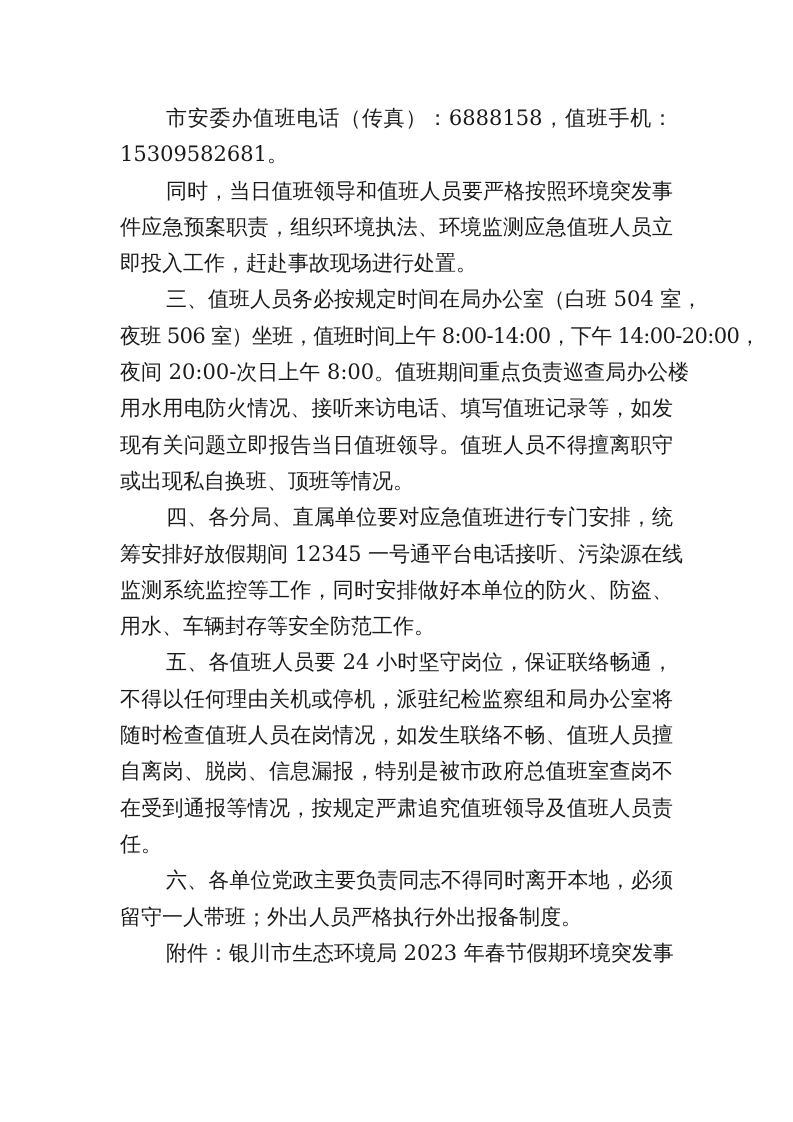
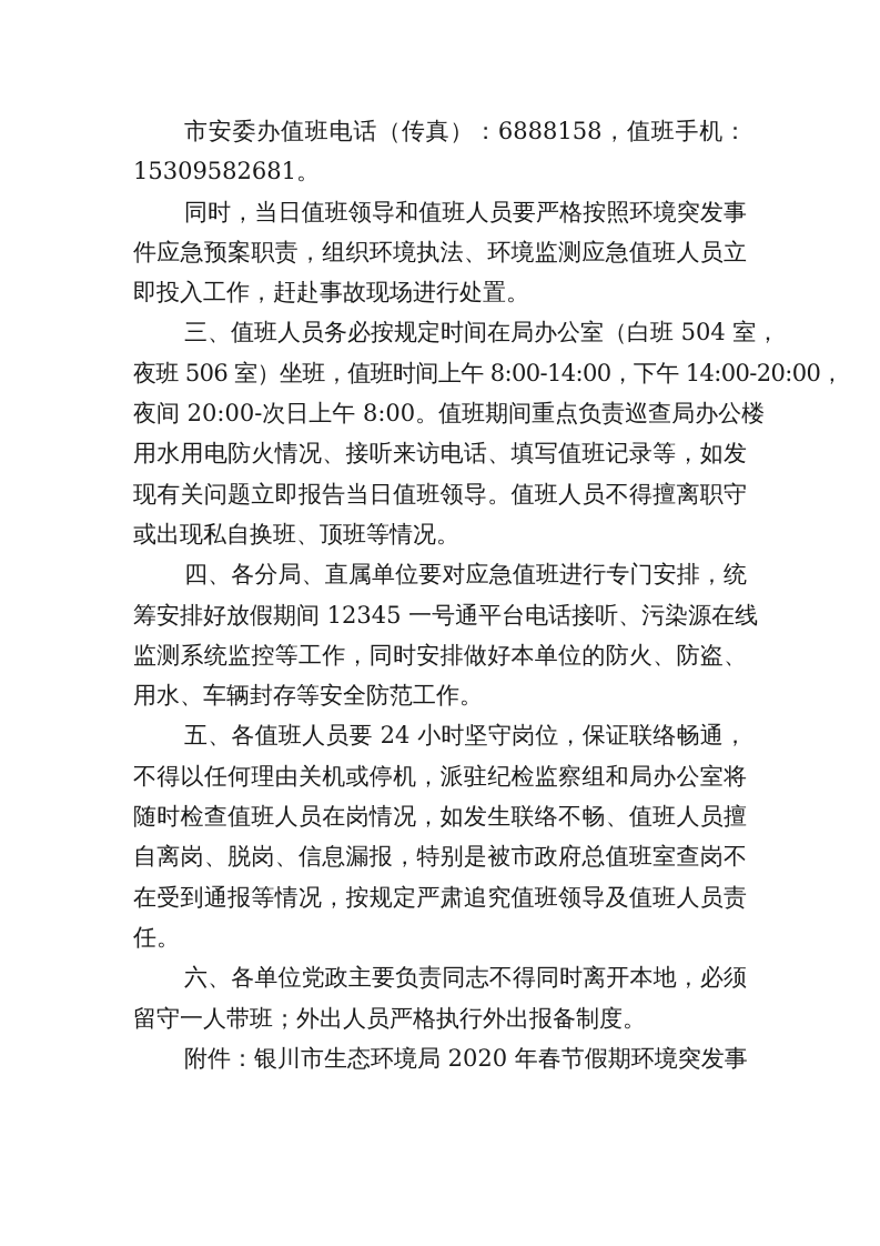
  市安委办值班电话（传真）：6888158，值班手机：
  15309582681。
  同时，当日值班领导和值班人员要严格按照环境突发事
  件应急预案职责，组织环境执法、环境监测应急值班人员立
  即投入工作，赶赴事故现场进行处置。
  三、值班人员务必按规定时间在局办公室（白班 504 室，
  夜班 506 室）坐班，值班时间上午 8:00-14:00，下午 14:00-20:00，
  夜间 20:00-次日上午 8:00。值班期间重点负责巡查局办公楼
  用水用电防火情况、接听来访电话、填写值班记录等，如发
  现有关问题立即报告当日值班领导。值班人员不得擅离职守
  或出现私自换班、顶班等情况。
  四、各分局、直属单位要对应急值班进行专门安排，统
  筹安排好放假期间 12345 一号通平台电话接听、污染源在线
  监测系统监控等工作，同时安排做好本单位的防火、防盗、
  用水、车辆封存等安全防范工作。
  五、各值班人员要 24 小时坚守岗位，保证联络畅通，
  不得以任何理由关机或停机，派驻纪检监察组和局办公室将
  随时检查值班人员在岗情况，如发生联络不畅、值班人员擅
  自离岗、脱岗、信息漏报，特别是被市政府总值班室查岗不
  在受到通报等情况，按规定严肃追究值班领导及值班人员责
  任。
  六、各单位党政主要负责同志不得同时离开本地，必须
  留守一人带班；外出人员严格执行外出报备制度。
- 附件：银川市生态环境局 2023 年春节假期环境突发事
+ 附件：银川市生态环境局 2020 年春节假期环境突发事
